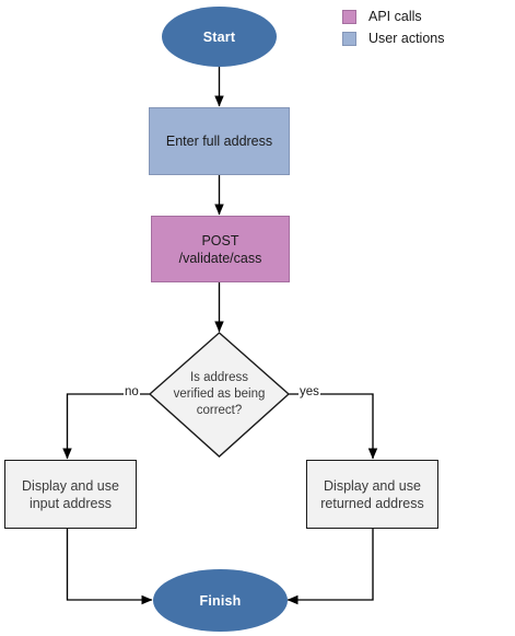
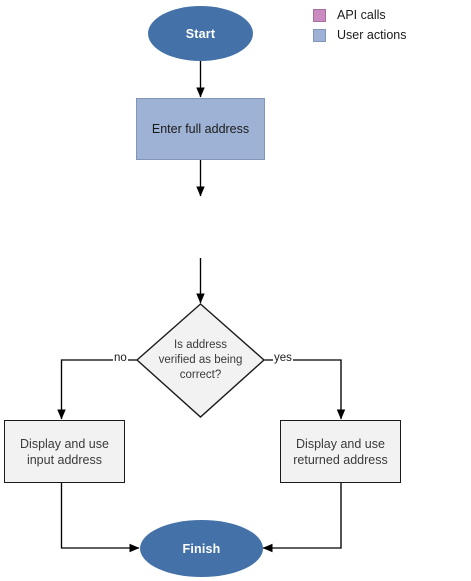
  Start
  Enter full address
- POST
- /validate/cass
  Is address
  verified as being
  correct?
  Display and use
  input address
  Display and use
  returned address
  Finish
  no
  yes
  API calls
  User actions
